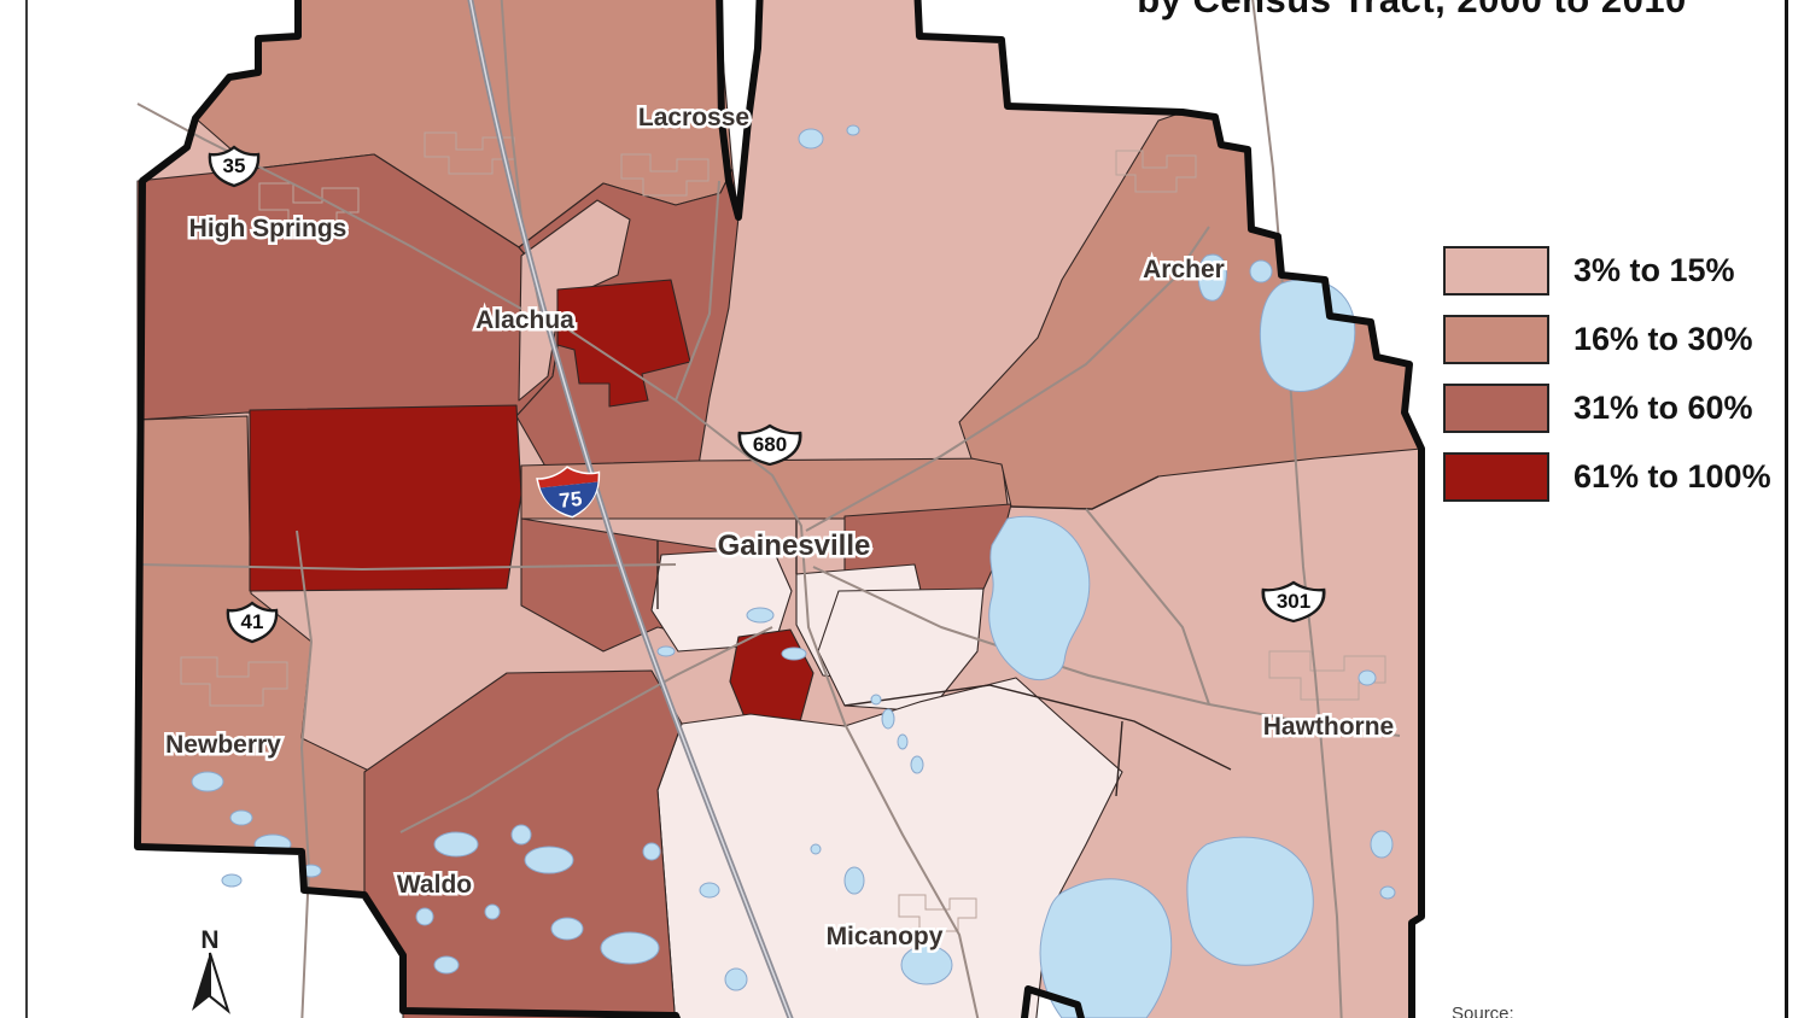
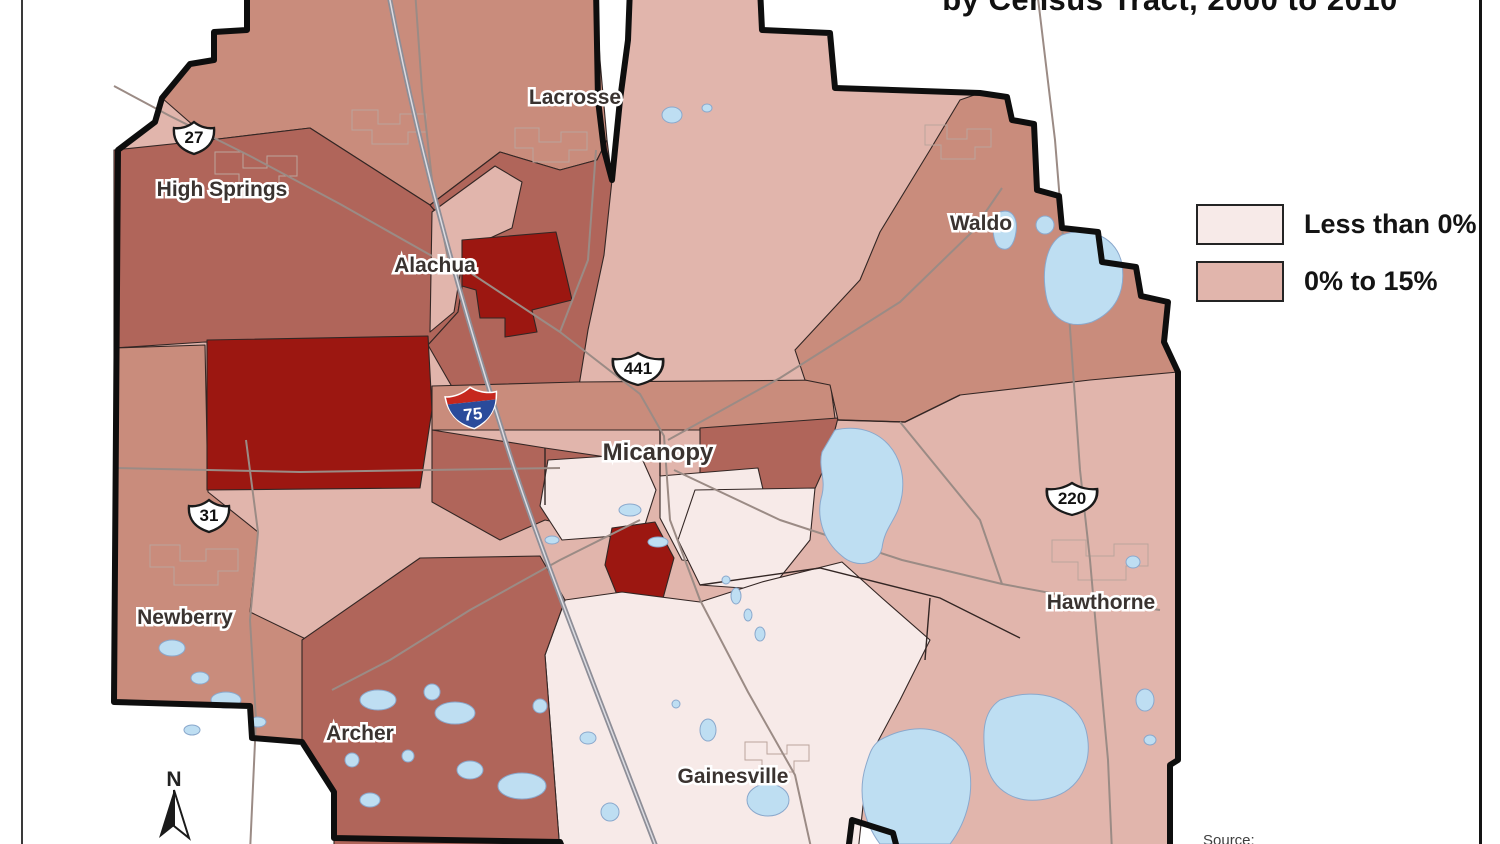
- 35
+ 27
- 680
+ 441
- 41
+ 31
- 301
+ 220
  Lacrosse
  High Springs
  Alachua
- Archer
+ Waldo
- Gainesville
+ Micanopy
  Newberry
- Waldo
+ Archer
- Micanopy
+ Gainesville
  Hawthorne
  N
+ Less than 0%
- 3% to 15%
+ 0% to 15%
- 16% to 30%
- 31% to 60%
- 61% to 100%
  Source:
